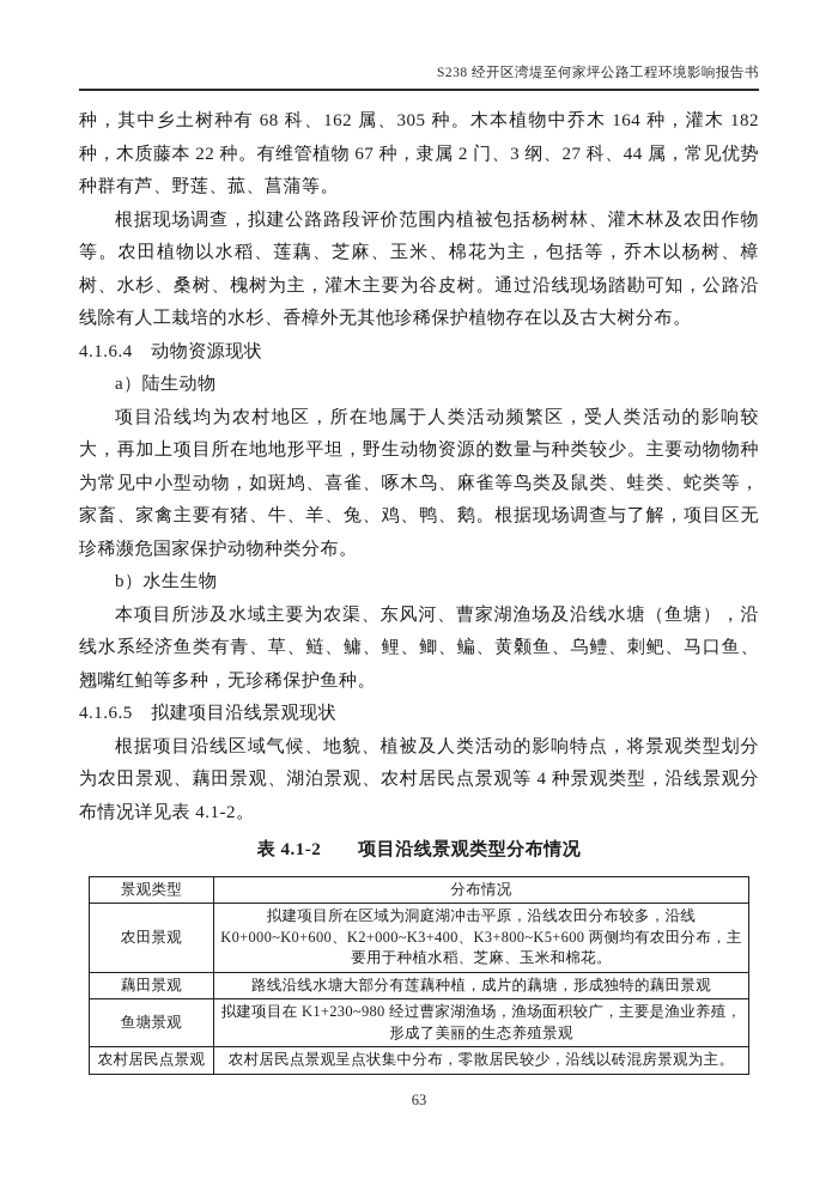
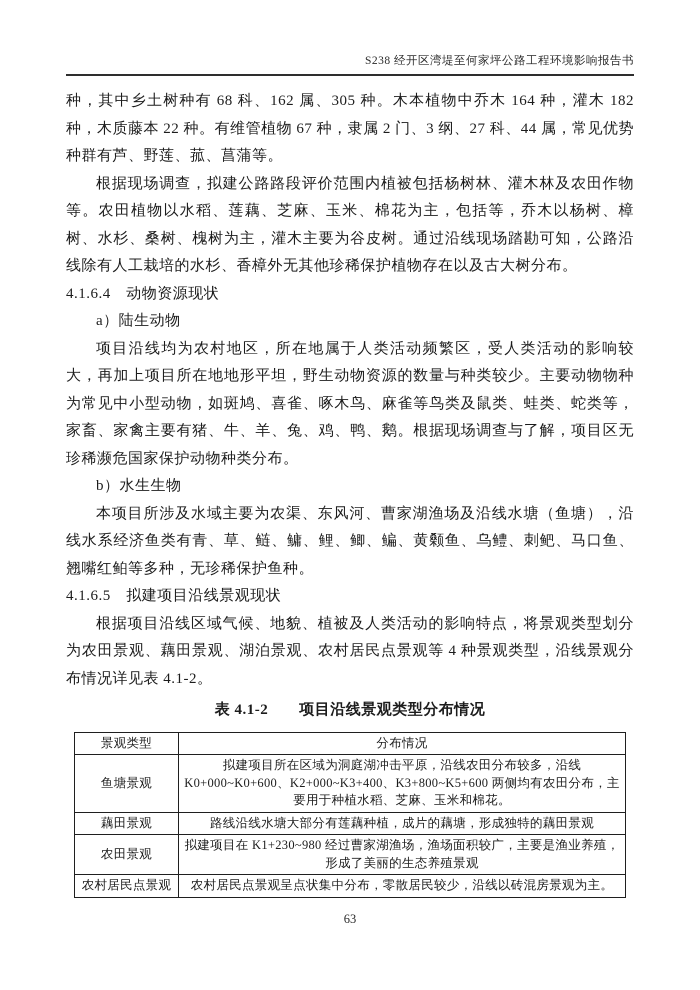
  S238 经开区湾堤至何家坪公路工程环境影响报告书
  种，其中乡土树种有 68 科、162 属、305 种。木本植物中乔木 164 种，灌木 182 种，木质藤本 22 种。有维管植物 67 种，隶属 2 门、3 纲、27 科、44 属，常见优势种群有芦、野莲、菰、菖蒲等。
  根据现场调查，拟建公路路段评价范围内植被包括杨树林、灌木林及农田作物等。农田植物以水稻、莲藕、芝麻、玉米、棉花为主，包括等，乔木以杨树、樟树、水杉、桑树、槐树为主，灌木主要为谷皮树。通过沿线现场踏勘可知，公路沿线除有人工栽培的水杉、香樟外无其他珍稀保护植物存在以及古大树分布。
  4.1.6.4 动物资源现状
  a）陆生动物
  项目沿线均为农村地区，所在地属于人类活动频繁区，受人类活动的影响较大，再加上项目所在地地形平坦，野生动物资源的数量与种类较少。主要动物物种为常见中小型动物，如斑鸠、喜雀、啄木鸟、麻雀等鸟类及鼠类、蛙类、蛇类等，家畜、家禽主要有猪、牛、羊、兔、鸡、鸭、鹅。根据现场调查与了解，项目区无珍稀濒危国家保护动物种类分布。
  b）水生生物
  本项目所涉及水域主要为农渠、东风河、曹家湖渔场及沿线水塘（鱼塘），沿线水系经济鱼类有青、草、鲢、鳙、鲤、鲫、鳊、黄颡鱼、乌鳢、刺鲃、马口鱼、翘嘴红鲌等多种，无珍稀保护鱼种。
  4.1.6.5 拟建项目沿线景观现状
  根据项目沿线区域气候、地貌、植被及人类活动的影响特点，将景观类型划分为农田景观、藕田景观、湖泊景观、农村居民点景观等 4 种景观类型，沿线景观分布情况详见表 4.1-2。
  表 4.1-2 项目沿线景观类型分布情况
  景观类型	分布情况
- 农田景观	拟建项目所在区域为洞庭湖冲击平原，沿线农田分布较多，沿线K0+000~K0+600、K2+000~K3+400、K3+800~K5+600 两侧均有农田分布，主要用于种植水稻、芝麻、玉米和棉花。
+ 鱼塘景观	拟建项目所在区域为洞庭湖冲击平原，沿线农田分布较多，沿线K0+000~K0+600、K2+000~K3+400、K3+800~K5+600 两侧均有农田分布，主要用于种植水稻、芝麻、玉米和棉花。
  藕田景观	路线沿线水塘大部分有莲藕种植，成片的藕塘，形成独特的藕田景观
- 鱼塘景观	拟建项目在 K1+230~980 经过曹家湖渔场，渔场面积较广，主要是渔业养殖，形成了美丽的生态养殖景观
+ 农田景观	拟建项目在 K1+230~980 经过曹家湖渔场，渔场面积较广，主要是渔业养殖，形成了美丽的生态养殖景观
  农村居民点景观	农村居民点景观呈点状集中分布，零散居民较少，沿线以砖混房景观为主。
  63
